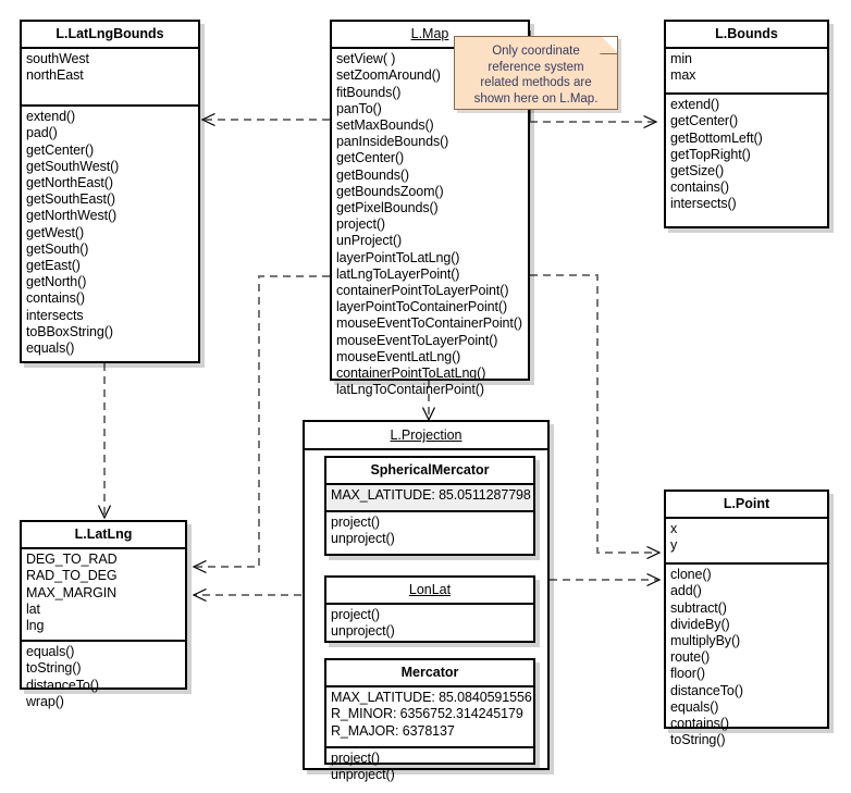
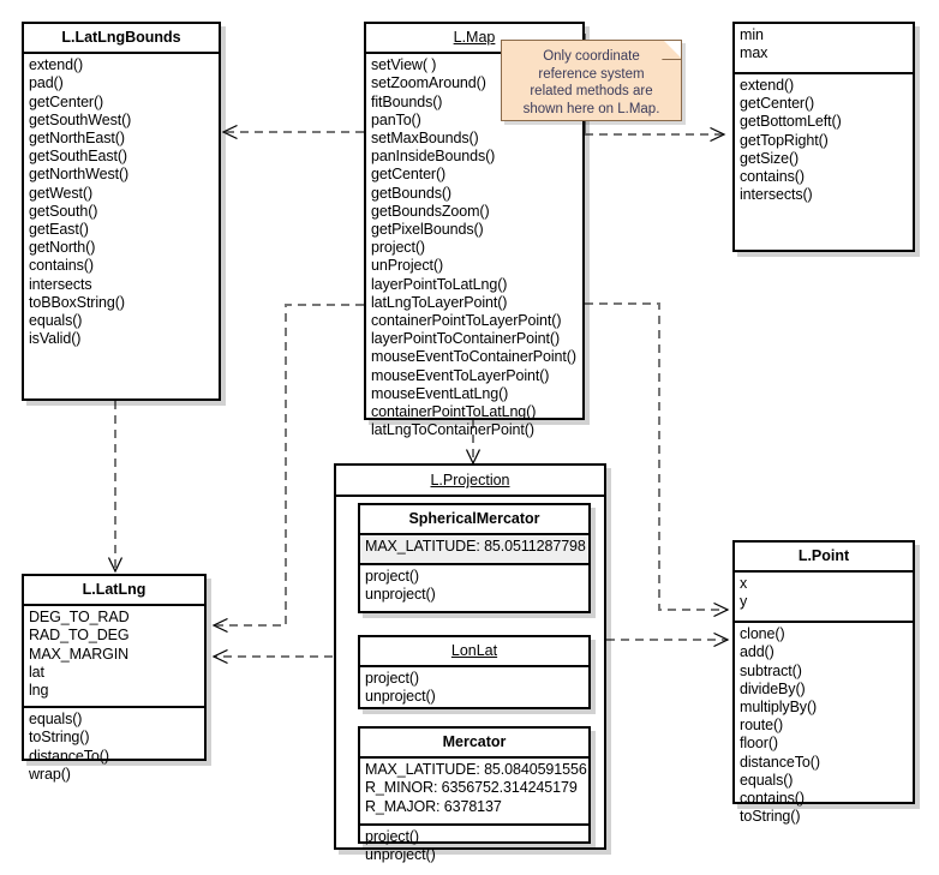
  L.LatLngBounds
- southWest
- northEast
  extend()
  pad()
  getCenter()
  getSouthWest()
  getNorthEast()
  getSouthEast()
  getNorthWest()
  getWest()
  getSouth()
  getEast()
  getNorth()
  contains()
  intersects
  toBBoxString()
  equals()
+ isValid()
  L.Map
  setView( )
  setZoomAround()
  fitBounds()
  panTo()
  setMaxBounds()
  panInsideBounds()
  getCenter()
  getBounds()
  getBoundsZoom()
  getPixelBounds()
  project()
  unProject()
  layerPointToLatLng()
  latLngToLayerPoint()
  containerPointToLayerPoint()
  layerPointToContainerPoint()
  mouseEventToContainerPoint()
  mouseEventToLayerPoint()
  mouseEventLatLng()
  containerPointToLatLng()
  latLngToContainerPoint()
  Only coordinate
  reference system
  related methods are
  shown here on L.Map.
- L.Bounds
  min
  max
  extend()
  getCenter()
  getBottomLeft()
  getTopRight()
  getSize()
  contains()
  intersects()
  L.LatLng
  DEG_TO_RAD
  RAD_TO_DEG
  MAX_MARGIN
  lat
  lng
  equals()
  toString()
  distanceTo()
  wrap()
  L.Projection
  SphericalMercator
  MAX_LATITUDE: 85.0511287798
  project()
  unproject()
  LonLat
  project()
  unproject()
  Mercator
  MAX_LATITUDE: 85.0840591556
  R_MINOR: 6356752.314245179
  R_MAJOR: 6378137
  project()
  unproject()
  L.Point
  x
  y
  clone()
  add()
  subtract()
  divideBy()
  multiplyBy()
  route()
  floor()
  distanceTo()
  equals()
  contains()
  toString()
